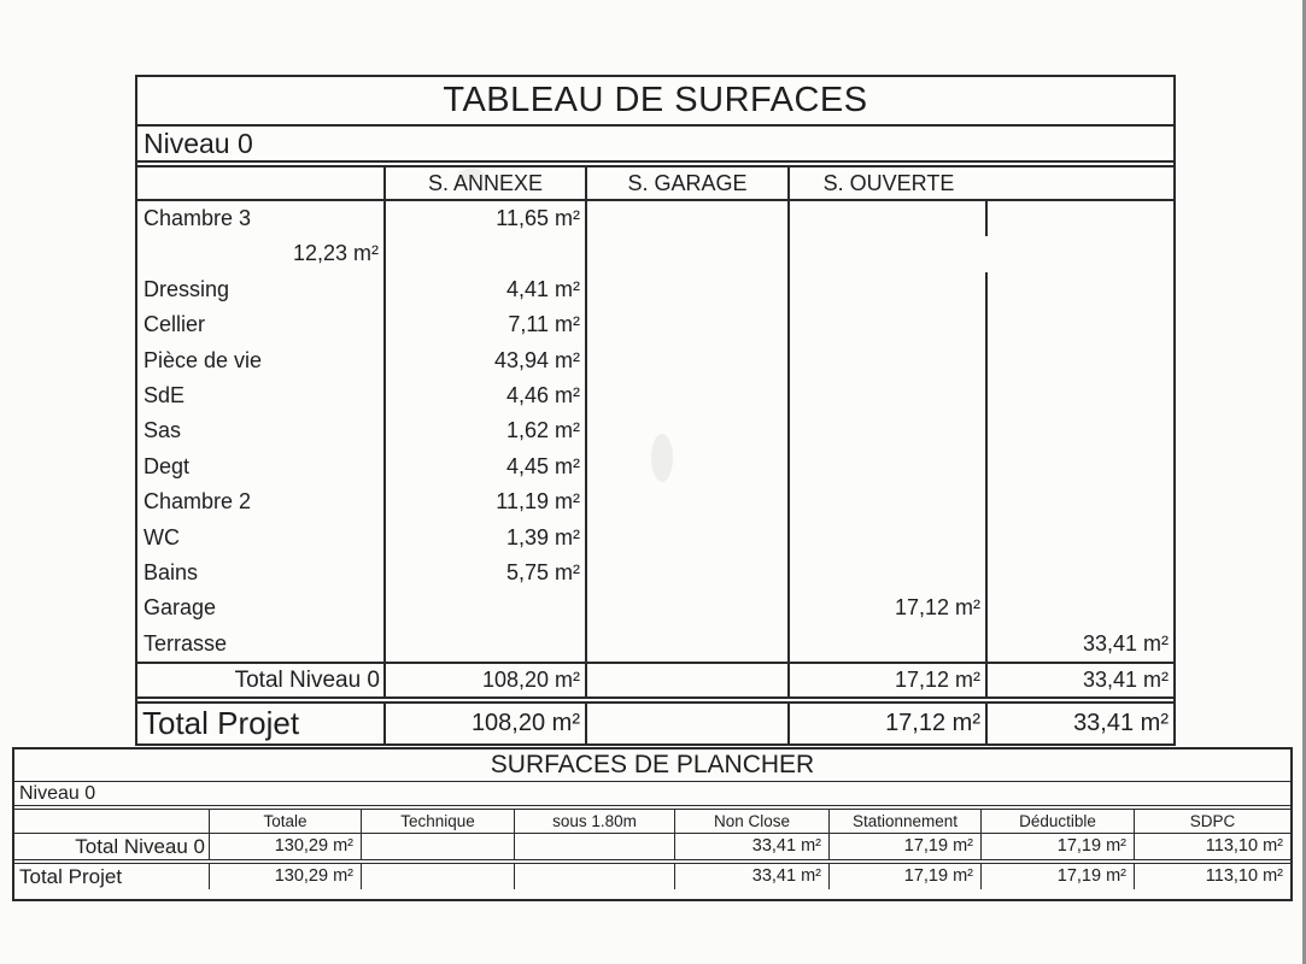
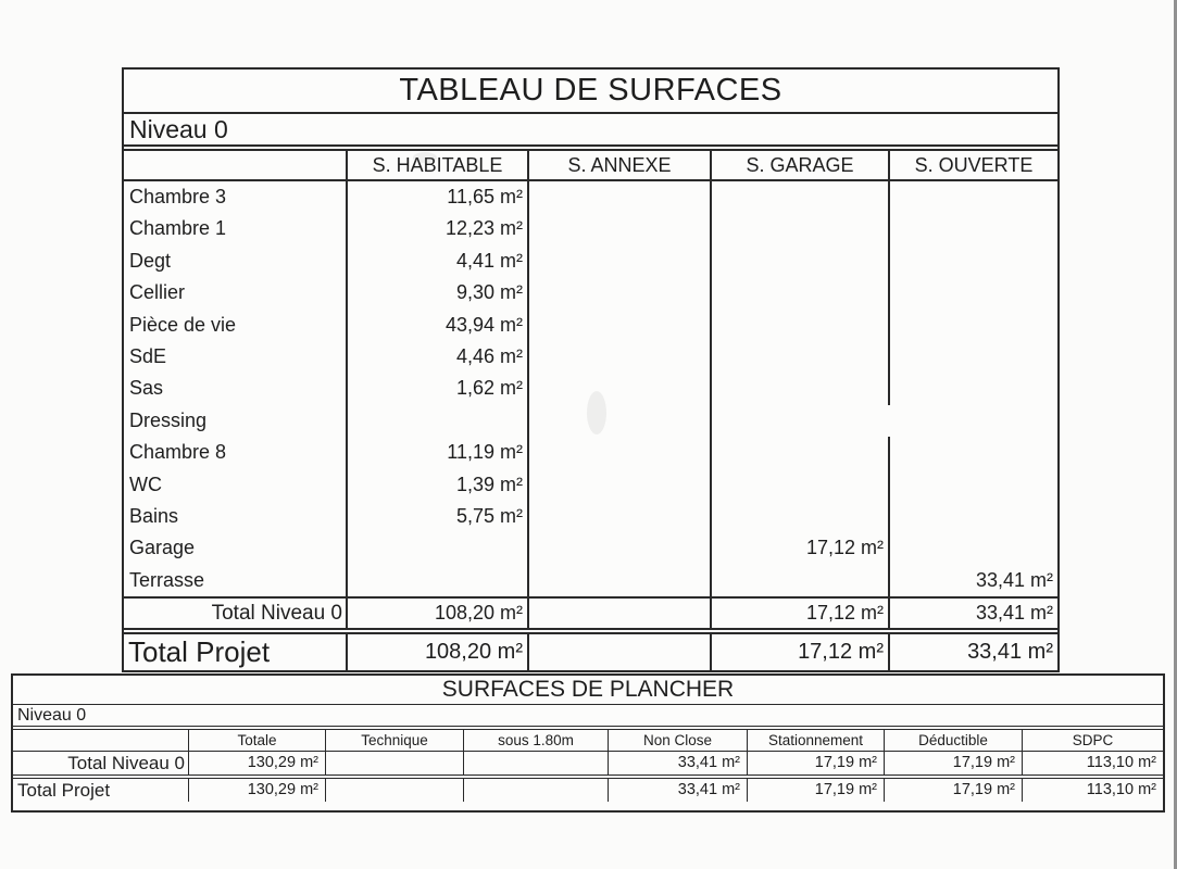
  TABLEAU DE SURFACES
  Niveau 0
+ S. HABITABLE
  S. ANNEXE
  S. GARAGE
  S. OUVERTE
  Chambre 3
  11,65 m²
+ Chambre 1
  12,23 m²
- Dressing
+ Degt
  4,41 m²
  Cellier
- 7,11 m²
+ 9,30 m²
  Pièce de vie
  43,94 m²
  SdE
  4,46 m²
  Sas
  1,62 m²
- Degt
+ Dressing
- 4,45 m²
- Chambre 2
+ Chambre 8
  11,19 m²
  WC
  1,39 m²
  Bains
  5,75 m²
  Garage
  17,12 m²
  Terrasse
  33,41 m²
  Total Niveau 0
  108,20 m²
  17,12 m²
  33,41 m²
  Total Projet
  108,20 m²
  17,12 m²
  33,41 m²
  SURFACES DE PLANCHER
  Niveau 0
  Totale
  Technique
  sous 1.80m
  Non Close
  Stationnement
  Déductible
  SDPC
  Total Niveau 0
  130,29 m²
  33,41 m²
  17,19 m²
  17,19 m²
  113,10 m²
  Total Projet
  130,29 m²
  33,41 m²
  17,19 m²
  17,19 m²
  113,10 m²
